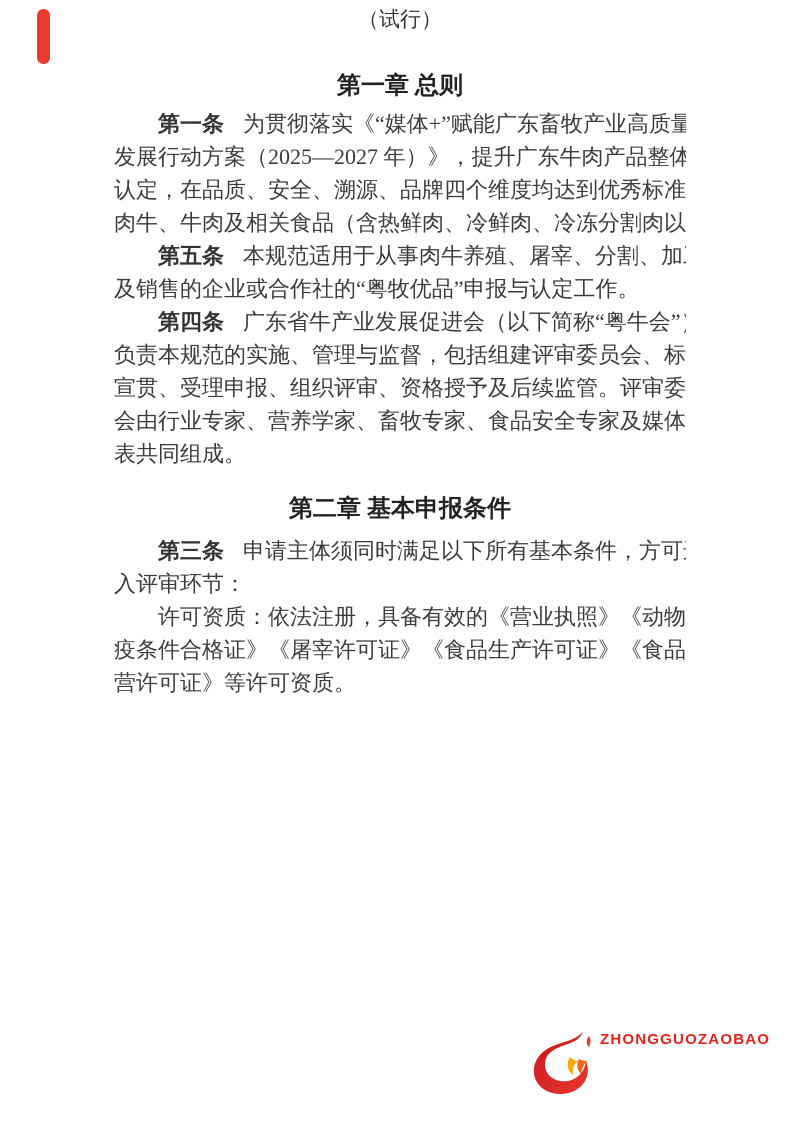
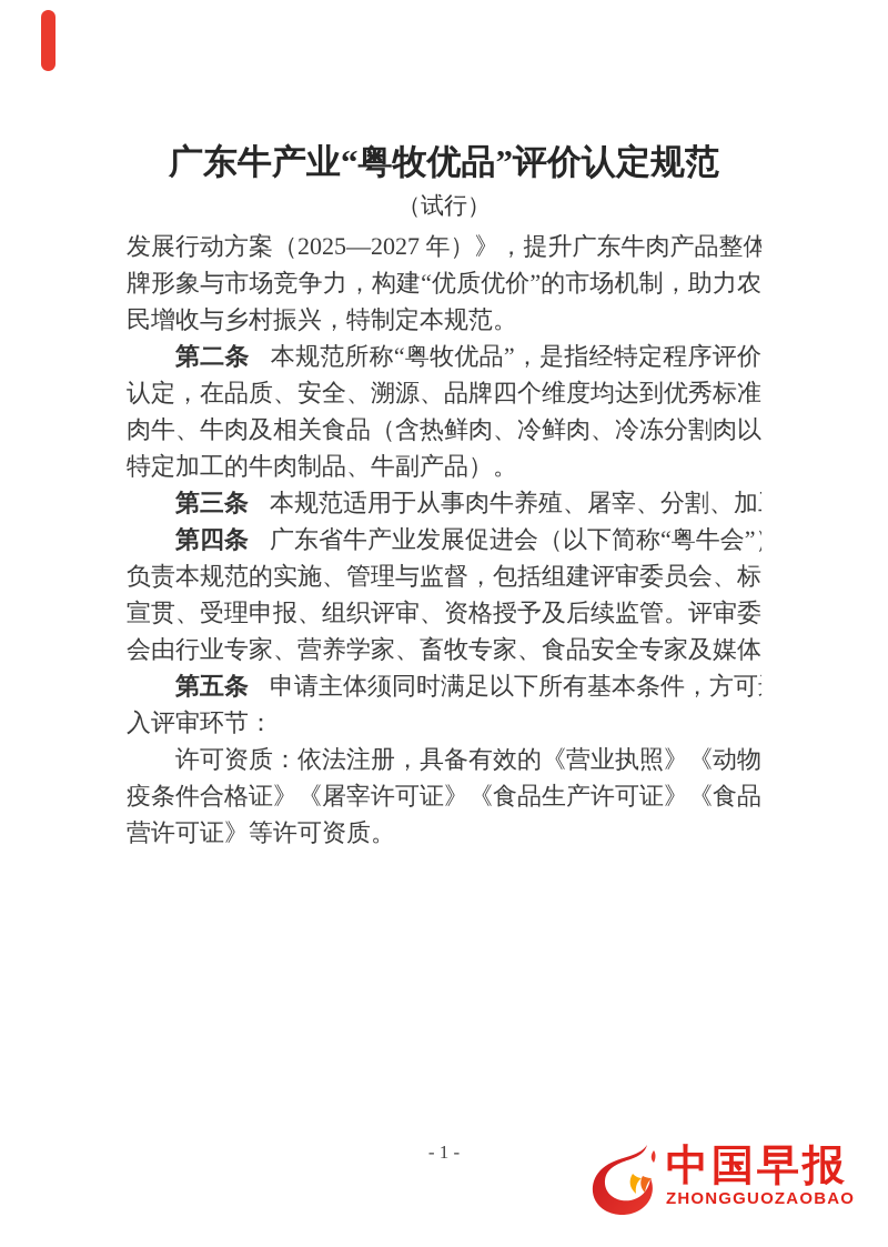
+ 广东牛产业“粤牧优品”评价认定规范
  （试行）
- 第一章 总则
- 第一条 为贯彻落实《“媒体+”赋能广东畜牧产业高质量
  发展行动方案（2025—2027 年）》，提升广东牛肉产品整体
+ 牌形象与市场竞争力，构建“优质优价”的市场机制，助力农
+ 民增收与乡村振兴，特制定本规范。
+ 第二条 本规范所称“粤牧优品”，是指经特定程序评价
  认定，在品质、安全、溯源、品牌四个维度均达到优秀标准
  肉牛、牛肉及相关食品（含热鲜肉、冷鲜肉、冷冻分割肉以
+ 特定加工的牛肉制品、牛副产品）。
- 第五条 本规范适用于从事肉牛养殖、屠宰、分割、加
+ 第三条 本规范适用于从事肉牛养殖、屠宰、分割、加
- 及销售的企业或合作社的“粤牧优品”申报与认定工作。
  第四条 广东省牛产业发展促进会（以下简称“粤牛会”
  负责本规范的实施、管理与监督，包括组建评审委员会、标
  宣贯、受理申报、组织评审、资格授予及后续监管。评审委
  会由行业专家、营养学家、畜牧专家、食品安全专家及媒体
- 表共同组成。
- 第二章 基本申报条件
- 第三条 申请主体须同时满足以下所有基本条件，方可
+ 第五条 申请主体须同时满足以下所有基本条件，方可
  入评审环节：
  许可资质：依法注册，具备有效的《营业执照》《动物
  疫条件合格证》《屠宰许可证》《食品生产许可证》《食品
  营许可证》等许可资质。
+ - 1 -
+ 中国早报
  ZHONGGUOZAOBAO
